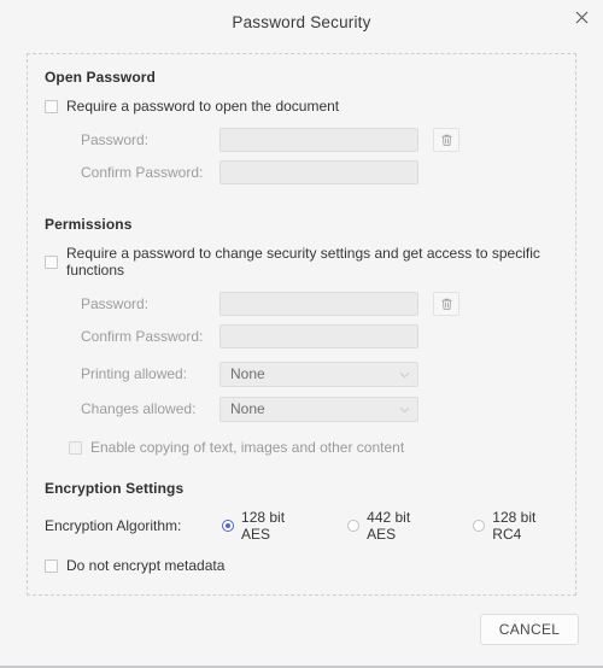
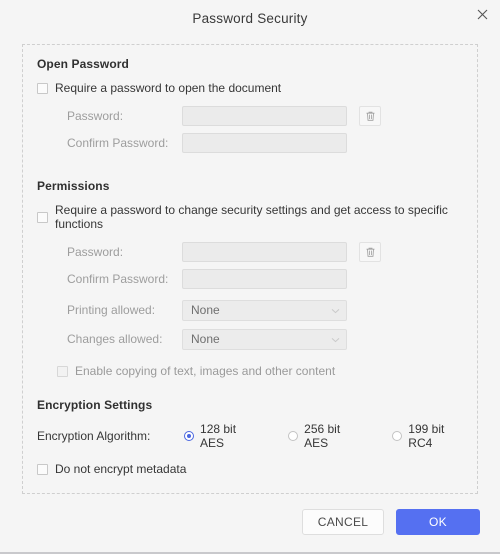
  Password Security
  Open Password
  Require a password to open the document
  Password:
  Confirm Password:
  Permissions
  Require a password to change security settings and get access to specific functions
  Password:
  Confirm Password:
  Printing allowed:
  None
  Changes allowed:
  None
  Enable copying of text, images and other content
  Encryption Settings
  Encryption Algorithm:
  128 bit AES
- 442 bit AES
+ 256 bit AES
- 128 bit RC4
+ 199 bit RC4
  Do not encrypt metadata
  CANCEL
+ OK
